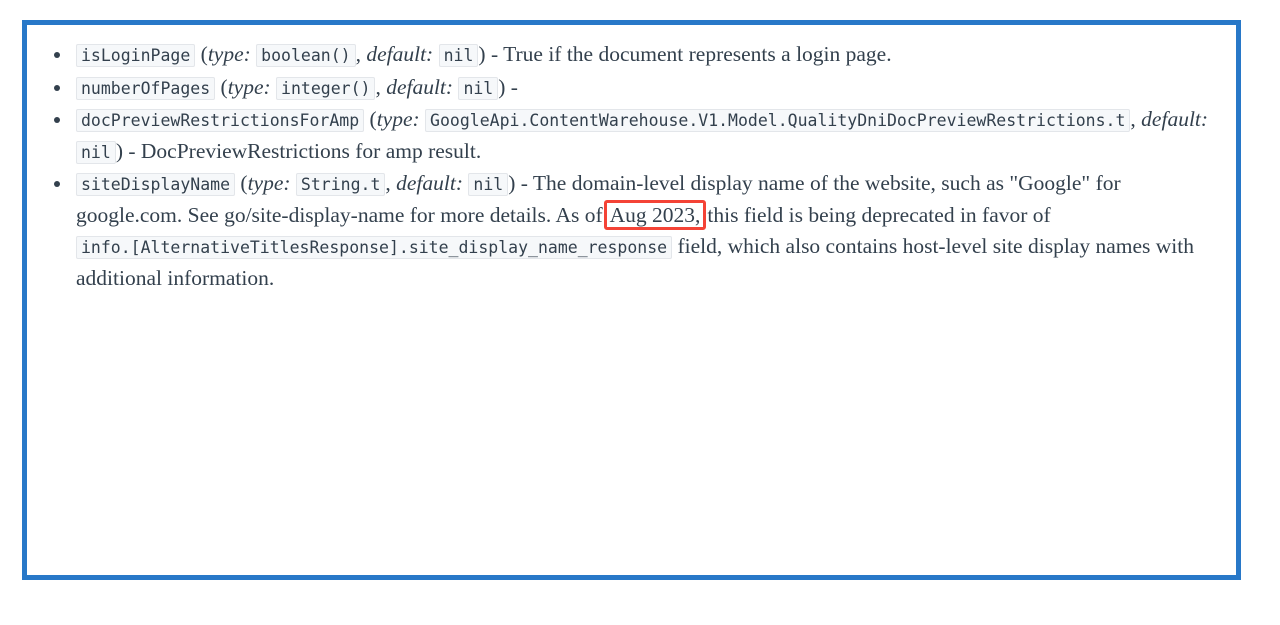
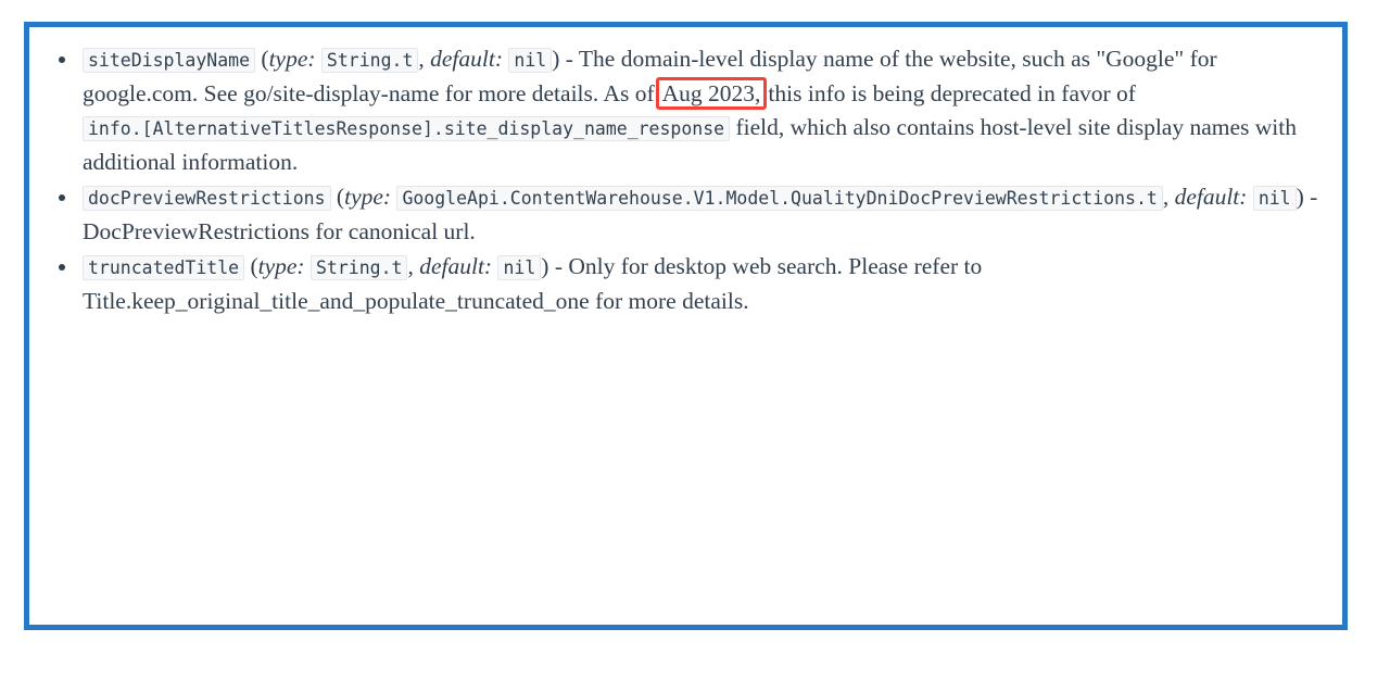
- isLoginPage (type: boolean() , default: nil ) - True if the document represents a login page.
- numberOfPages (type: integer() , default: nil ) -
- docPreviewRestrictionsForAmp (type: GoogleApi.ContentWarehouse.V1.Model.QualityDniDocPreviewRestrictions.t , default: nil ) - DocPreviewRestrictions for amp result.
- siteDisplayName (type: String.t , default: nil ) - The domain-level display name of the website, such as "Google" for google.com. See go/site-display-name for more details. As of Aug 2023, this field is being deprecated in favor of info.[AlternativeTitlesResponse].site_display_name_response field, which also contains host-level site display names with additional information.
+ siteDisplayName (type: String.t , default: nil ) - The domain-level display name of the website, such as "Google" for google.com. See go/site-display-name for more details. As of Aug 2023, this info is being deprecated in favor of info.[AlternativeTitlesResponse].site_display_name_response field, which also contains host-level site display names with additional information.
+ docPreviewRestrictions (type: GoogleApi.ContentWarehouse.V1.Model.QualityDniDocPreviewRestrictions.t , default: nil ) - DocPreviewRestrictions for canonical url.
+ truncatedTitle (type: String.t , default: nil ) - Only for desktop web search. Please refer to Title.keep_original_title_and_populate_truncated_one for more details.
